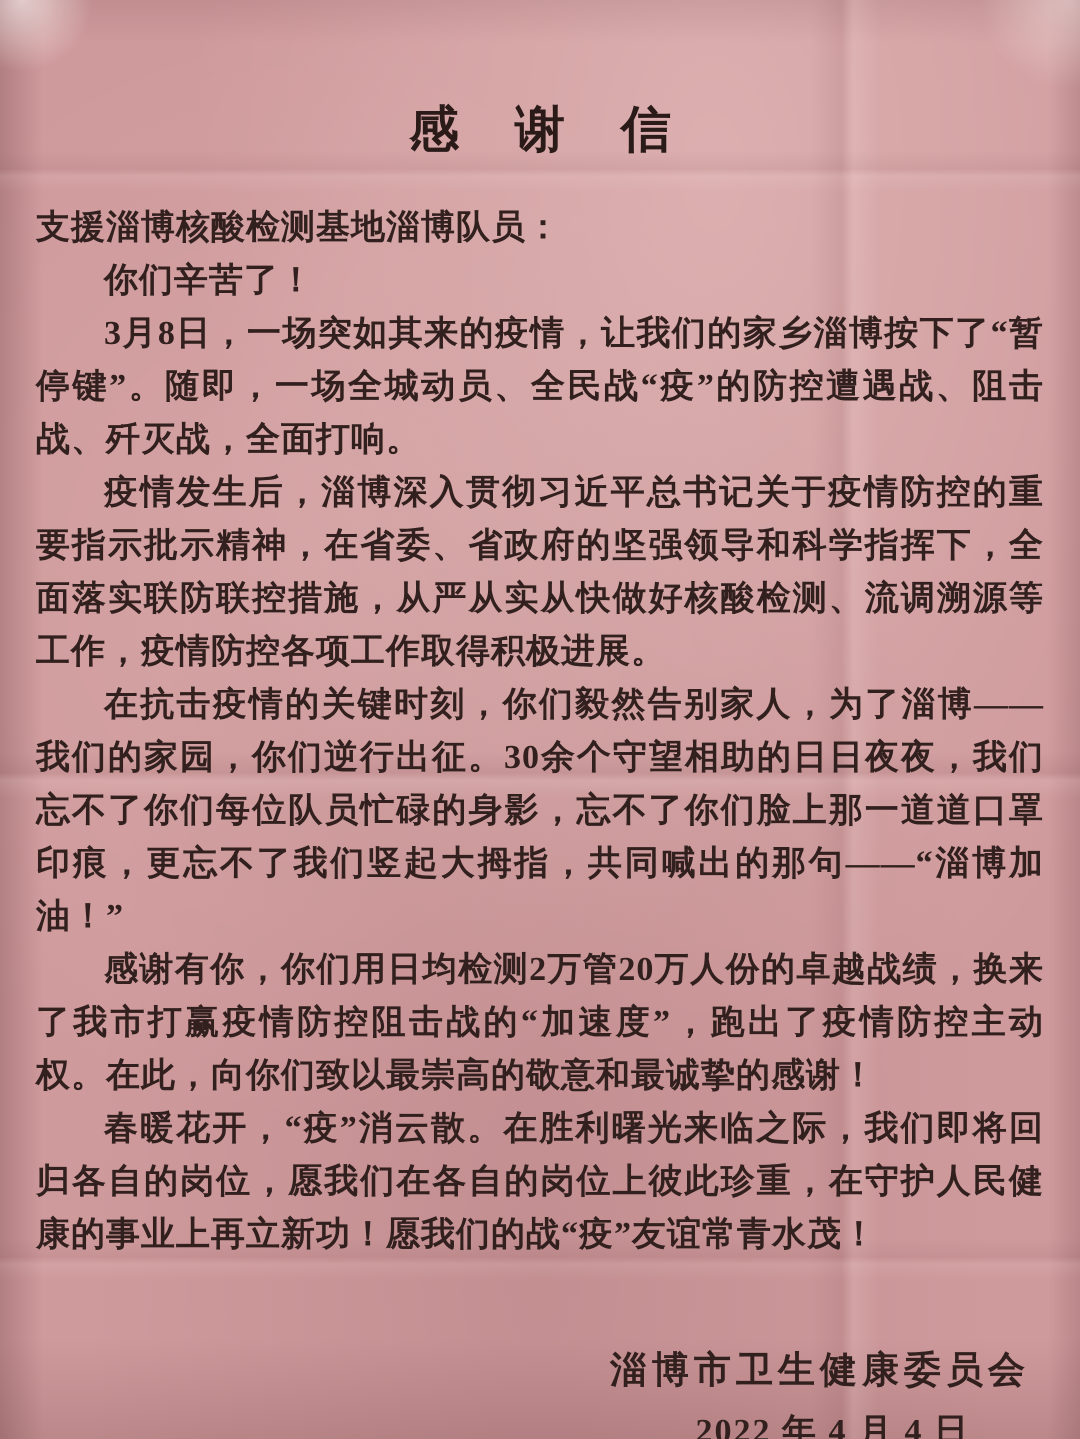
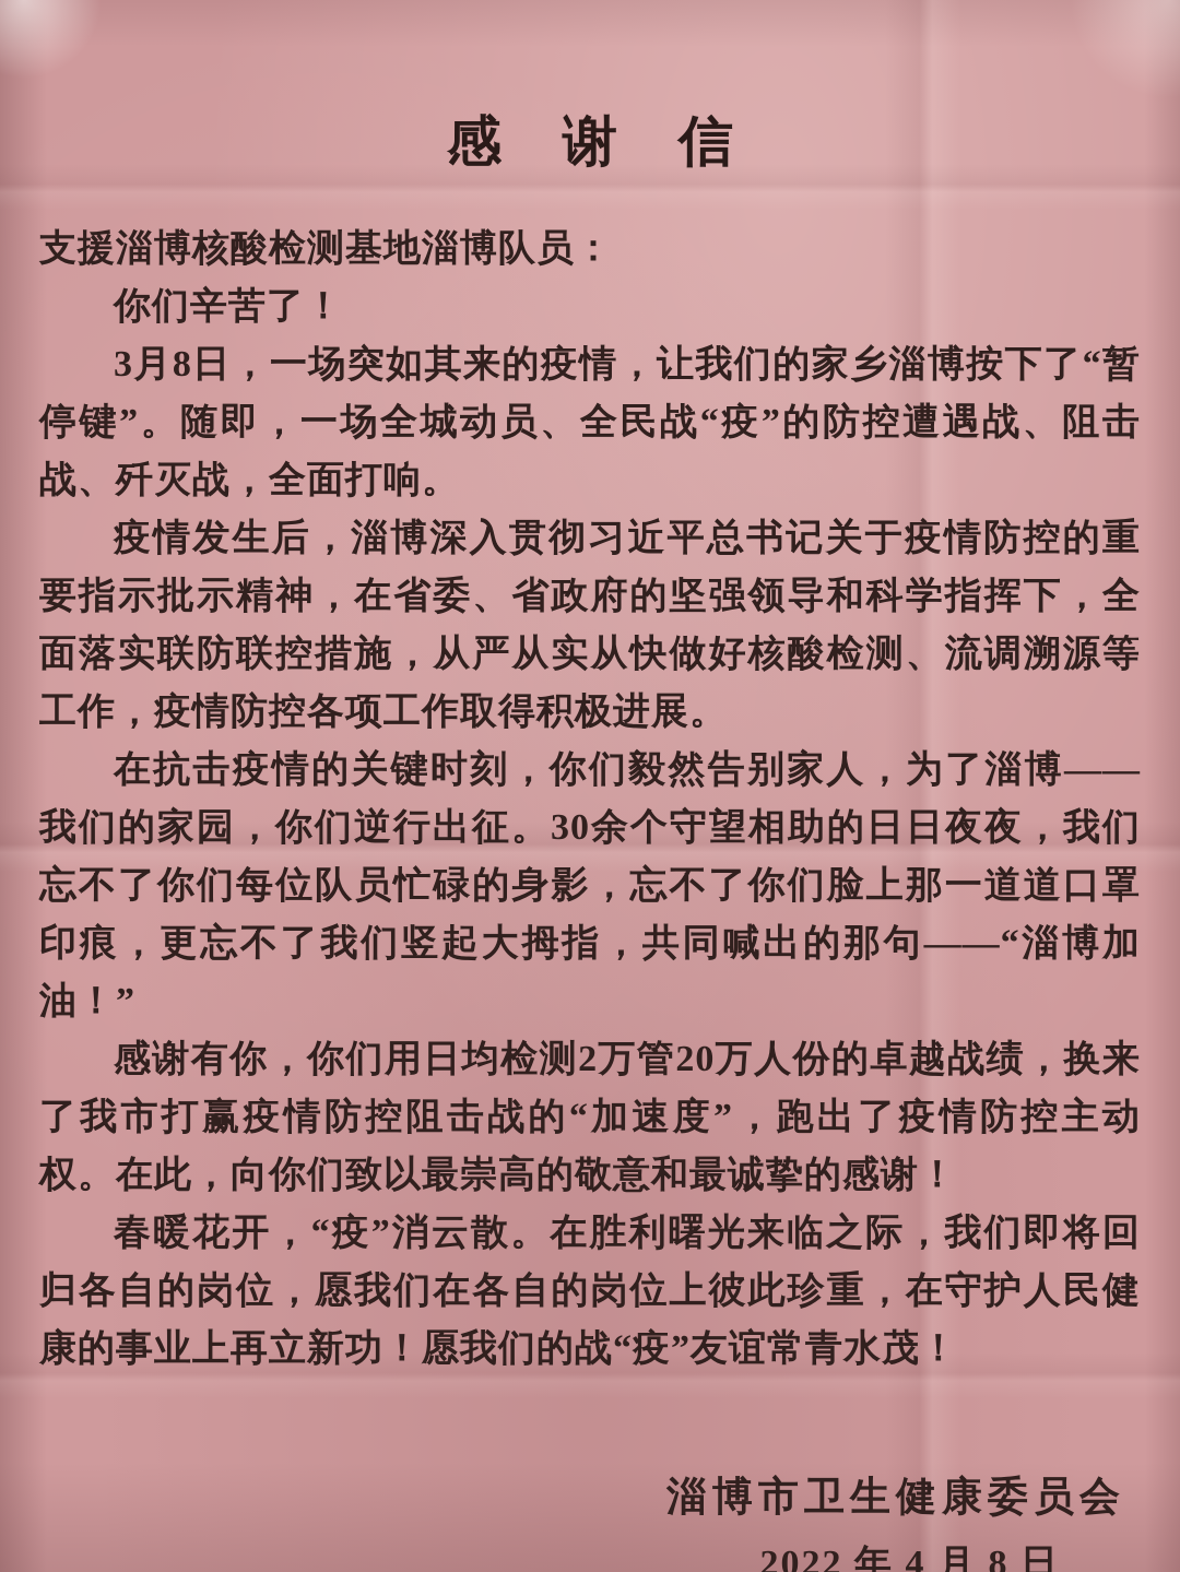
  感谢信
  支援淄博核酸检测基地淄博队员：
  你们辛苦了！
  3月8日，一场突如其来的疫情，让我们的家乡淄博按下了“暂停键”。随即，一场全城动员、全民战“疫”的防控遭遇战、阻击战、歼灭战，全面打响。
  疫情发生后，淄博深入贯彻习近平总书记关于疫情防控的重要指示批示精神，在省委、省政府的坚强领导和科学指挥下，全面落实联防联控措施，从严从实从快做好核酸检测、流调溯源等工作，疫情防控各项工作取得积极进展。
  在抗击疫情的关键时刻，你们毅然告别家人，为了淄博——我们的家园，你们逆行出征。30余个守望相助的日日夜夜，我们忘不了你们每位队员忙碌的身影，忘不了你们脸上那一道道口罩印痕，更忘不了我们竖起大拇指，共同喊出的那句——“淄博加油！”
  感谢有你，你们用日均检测2万管20万人份的卓越战绩，换来了我市打赢疫情防控阻击战的“加速度”，跑出了疫情防控主动权。在此，向你们致以最崇高的敬意和最诚挚的感谢！
  春暖花开，“疫”消云散。在胜利曙光来临之际，我们即将回归各自的岗位，愿我们在各自的岗位上彼此珍重，在守护人民健康的事业上再立新功！愿我们的战“疫”友谊常青水茂！
  淄博市卫生健康委员会
- 2022 年 4 月 4 日
+ 2022 年 4 月 8 日
